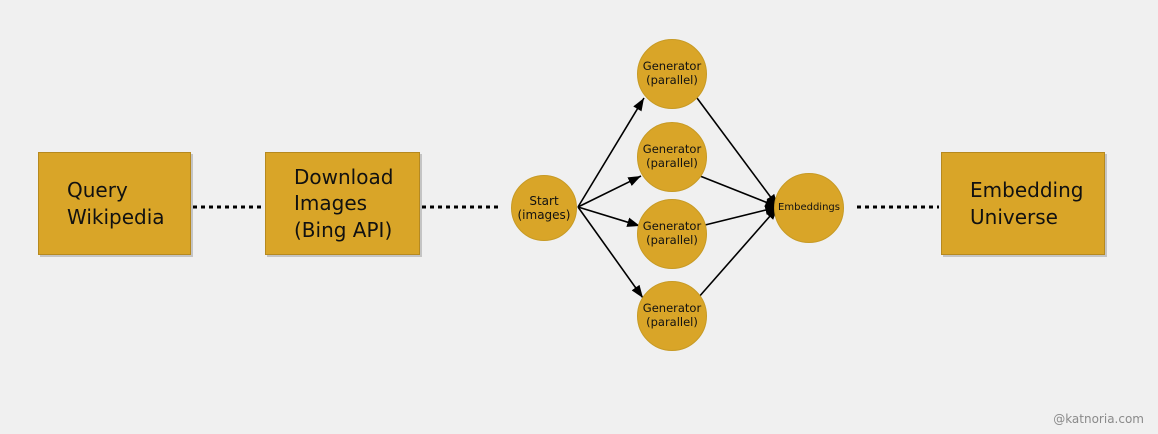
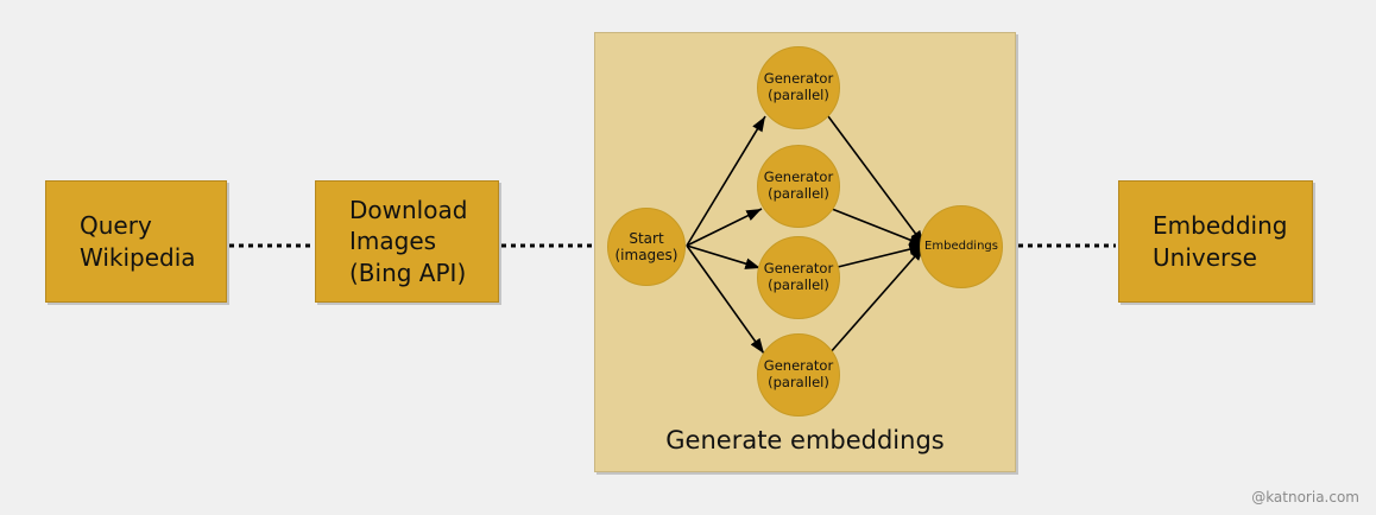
+ Generate embeddings
  Query
  Wikipedia
  Download
  Images
  (Bing API)
  Embedding
  Universe
  Start
  (images)
  Generator
  (parallel)
  Generator
  (parallel)
  Generator
  (parallel)
  Generator
  (parallel)
  Embeddings
  @katnoria.com
